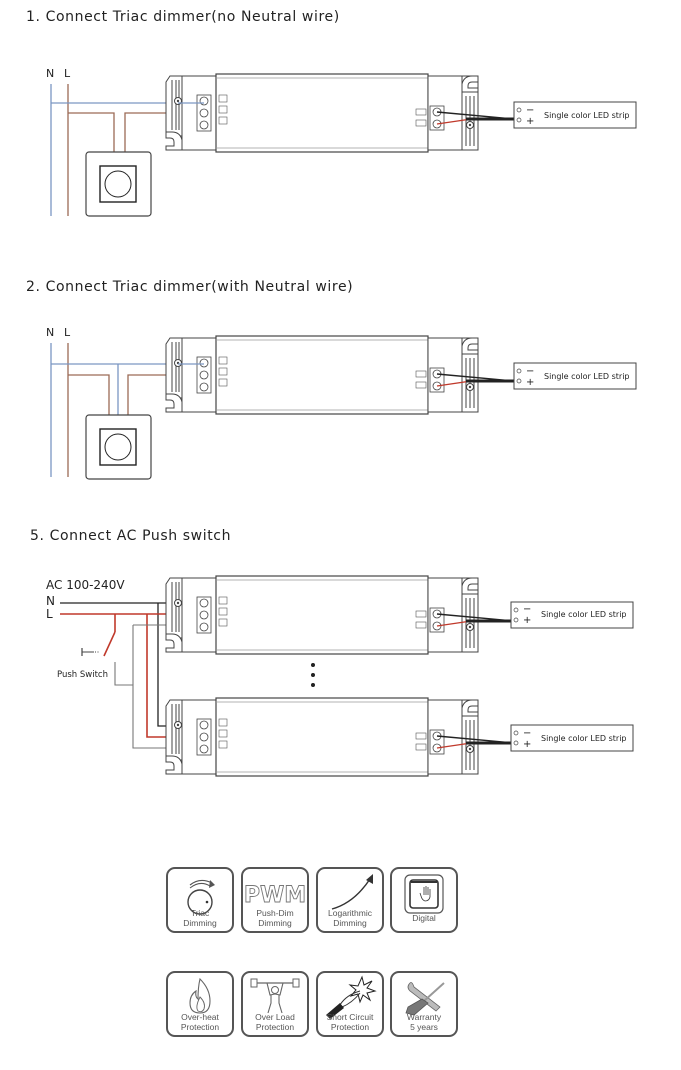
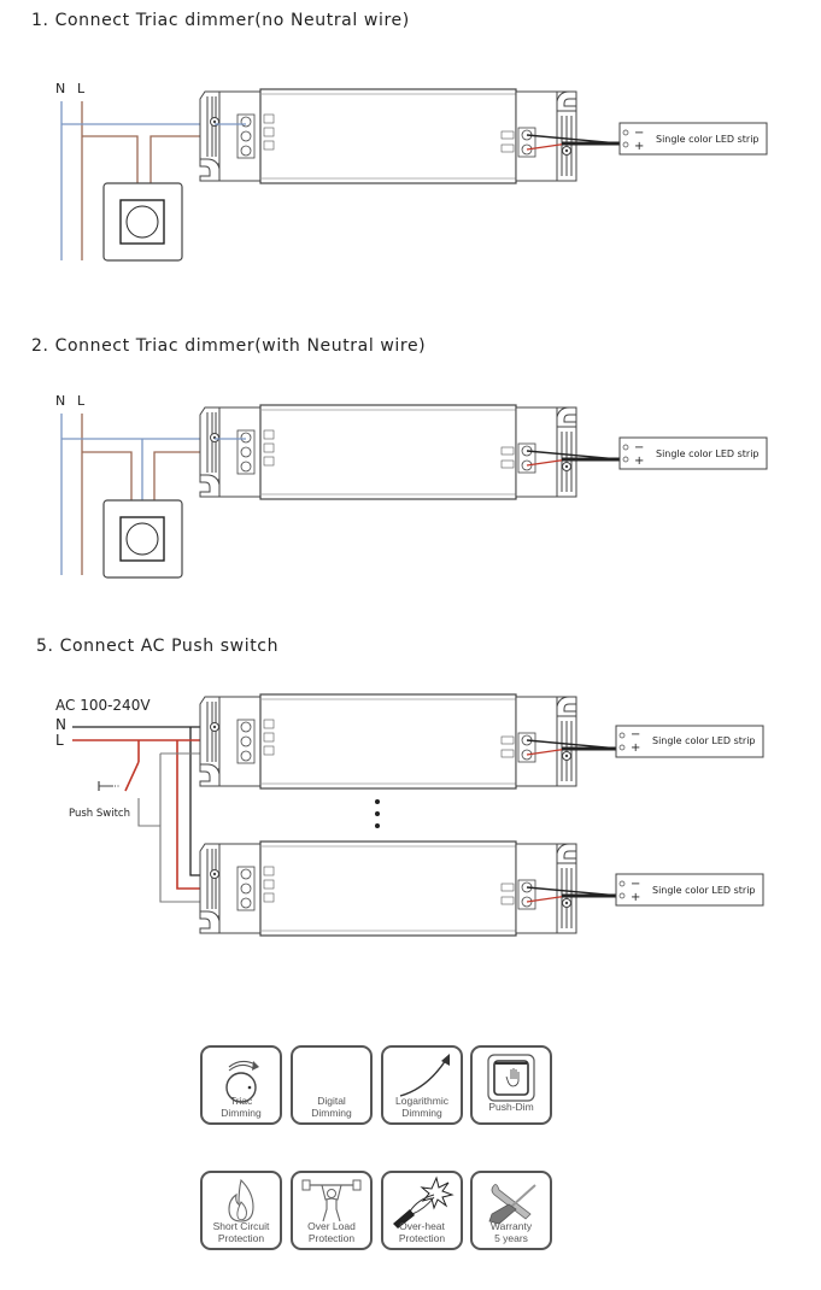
  1. Connect Triac dimmer(no Neutral wire)
  2. Connect Triac dimmer(with Neutral wire)
  5. Connect AC Push switch
  N
  L
  Single color LED strip
  −
  +
  N
  L
  Single color LED strip
  −
  +
  AC 100-240V
  N
  L
  Push Switch
  Single color LED strip
  −
  +
  Single color LED strip
  −
  +
  Triac
  Dimming
- PWM
- Push-Dim
+ Digital
  Dimming
  Logarithmic
  Dimming
- Digital
+ Push-Dim
- Over-heat
+ Short Circuit
  Protection
  Over Load
  Protection
- Short Circuit
+ Over-heat
  Protection
  Warranty
  5 years
